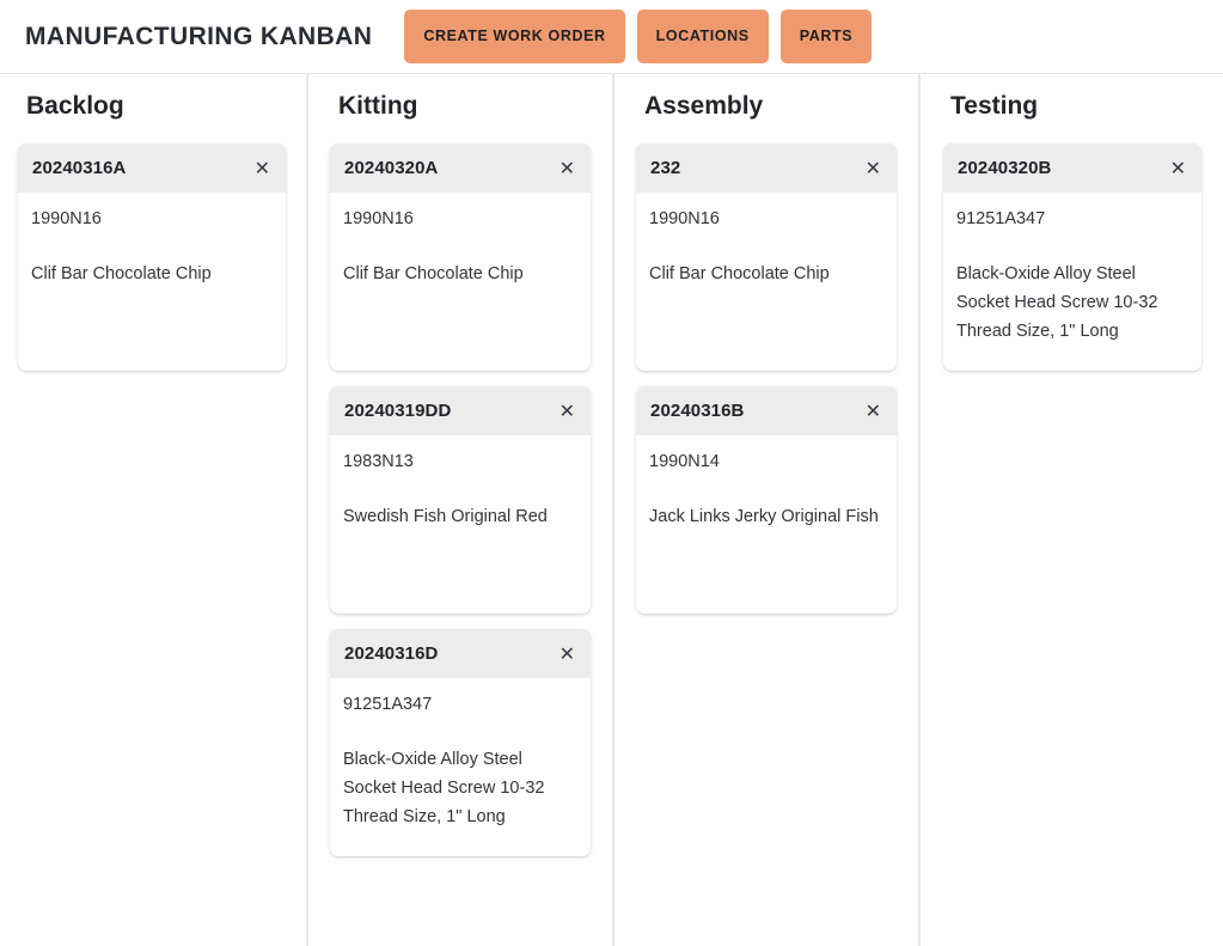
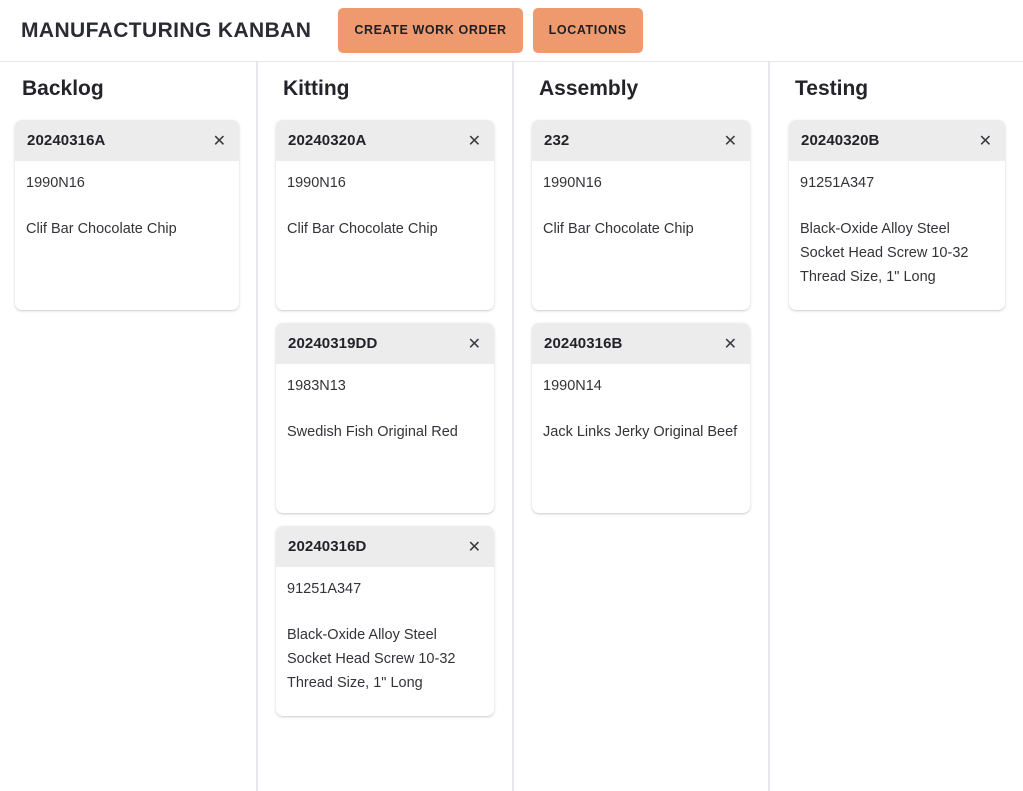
  MANUFACTURING KANBAN
  CREATE WORK ORDER
  LOCATIONS
- PARTS
  Backlog
  20240316A
  ✕
  1990N16
  Clif Bar Chocolate Chip
  Kitting
  20240320A
  ✕
  1990N16
  Clif Bar Chocolate Chip
  20240319DD
  ✕
  1983N13
  Swedish Fish Original Red
  20240316D
  ✕
  91251A347
  Black-Oxide Alloy Steel Socket Head Screw 10-32 Thread Size, 1" Long
  Assembly
  232
  ✕
  1990N16
  Clif Bar Chocolate Chip
  20240316B
  ✕
  1990N14
- Jack Links Jerky Original Fish
+ Jack Links Jerky Original Beef
  Testing
  20240320B
  ✕
  91251A347
  Black-Oxide Alloy Steel Socket Head Screw 10-32 Thread Size, 1" Long
